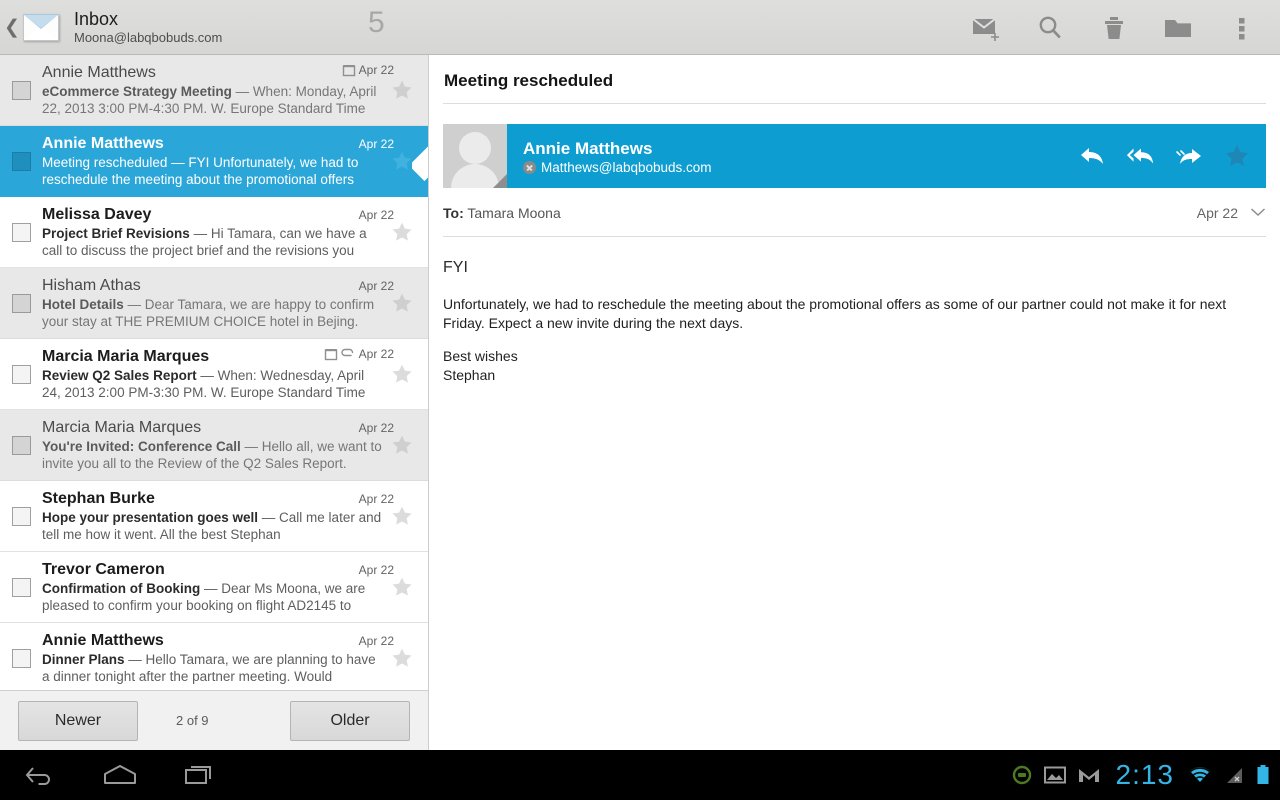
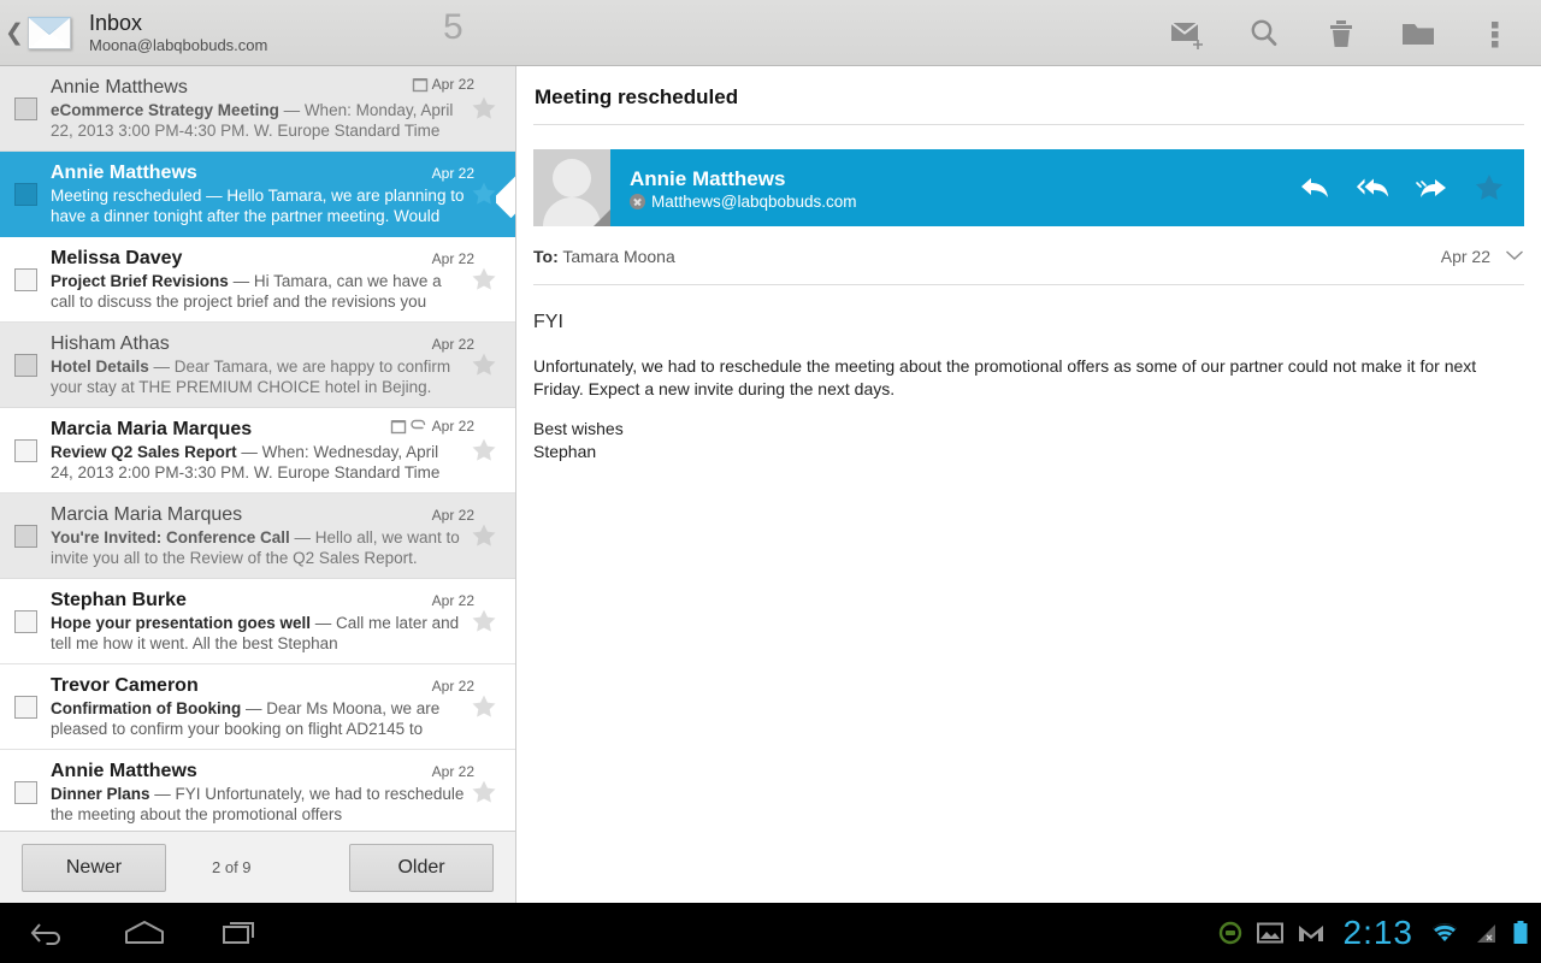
  ❮
  Inbox
  Moona@labqbobuds.com
  5
  Annie Matthews
  Apr 22
  eCommerce Strategy Meeting — When: Monday, April 22, 2013 3:00 PM-4:30 PM. W. Europe Standard Time
  Annie Matthews
  Apr 22
- Meeting rescheduled — FYI Unfortunately, we had to reschedule the meeting about the promotional offers
+ Meeting rescheduled — Hello Tamara, we are planning to have a dinner tonight after the partner meeting. Would
  Melissa Davey
  Apr 22
  Project Brief Revisions — Hi Tamara, can we have a call to discuss the project brief and the revisions you
  Hisham Athas
  Apr 22
  Hotel Details — Dear Tamara, we are happy to confirm your stay at THE PREMIUM CHOICE hotel in Bejing.
  Marcia Maria Marques
  Apr 22
  Review Q2 Sales Report — When: Wednesday, April 24, 2013 2:00 PM-3:30 PM. W. Europe Standard Time
  Marcia Maria Marques
  Apr 22
  You're Invited: Conference Call — Hello all, we want to invite you all to the Review of the Q2 Sales Report.
  Stephan Burke
  Apr 22
  Hope your presentation goes well — Call me later and tell me how it went. All the best Stephan
  Trevor Cameron
  Apr 22
  Confirmation of Booking — Dear Ms Moona, we are pleased to confirm your booking on flight AD2145 to
  Annie Matthews
  Apr 22
- Dinner Plans — Hello Tamara, we are planning to have a dinner tonight after the partner meeting. Would
+ Dinner Plans — FYI Unfortunately, we had to reschedule the meeting about the promotional offers
  Newer
  2 of 9
  Older
  Meeting rescheduled
  Annie Matthews
  Matthews@labqbobuds.com
  To: Tamara Moona
  Apr 22
  FYI
  Unfortunately, we had to reschedule the meeting about the promotional offers as some of our partner could not make it for next Friday. Expect a new invite during the next days.
  Best wishes
  Stephan
  2:13
